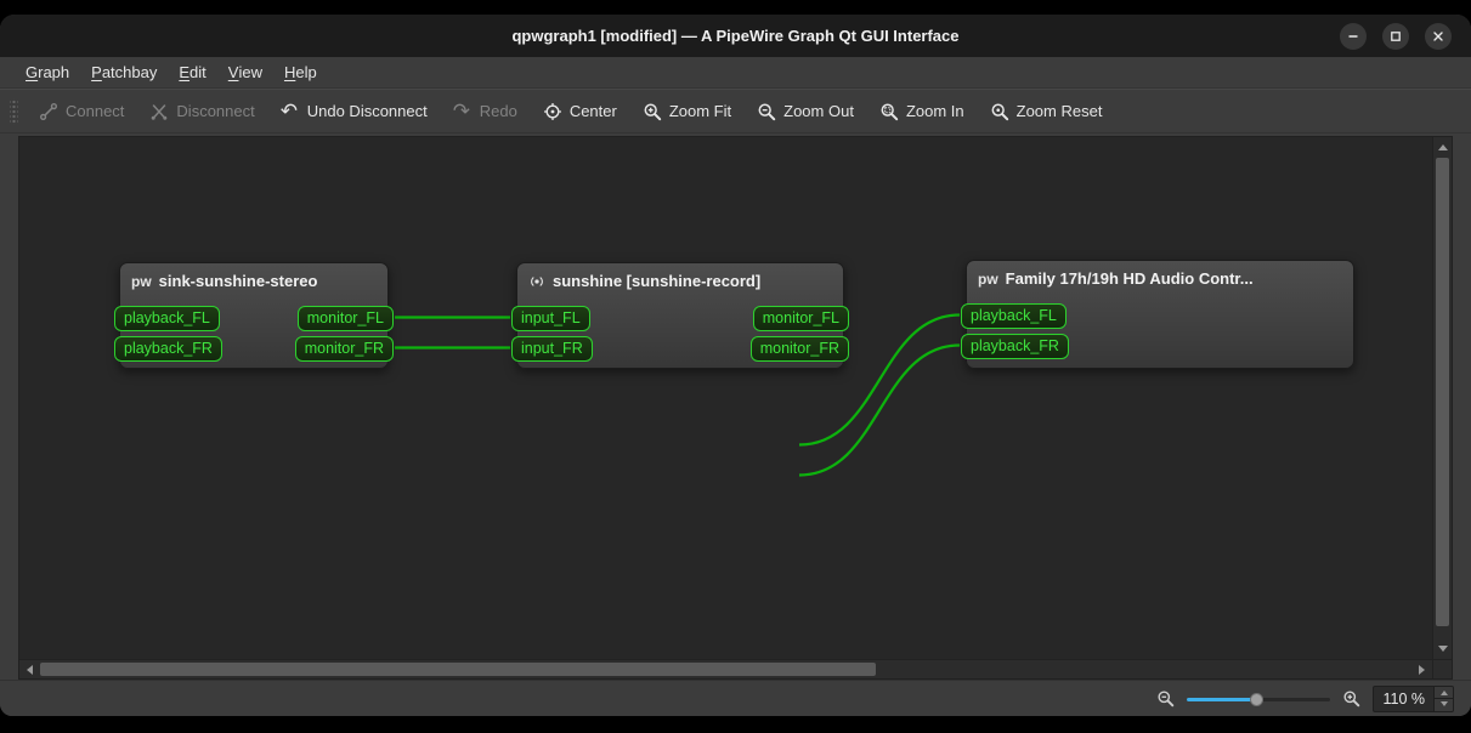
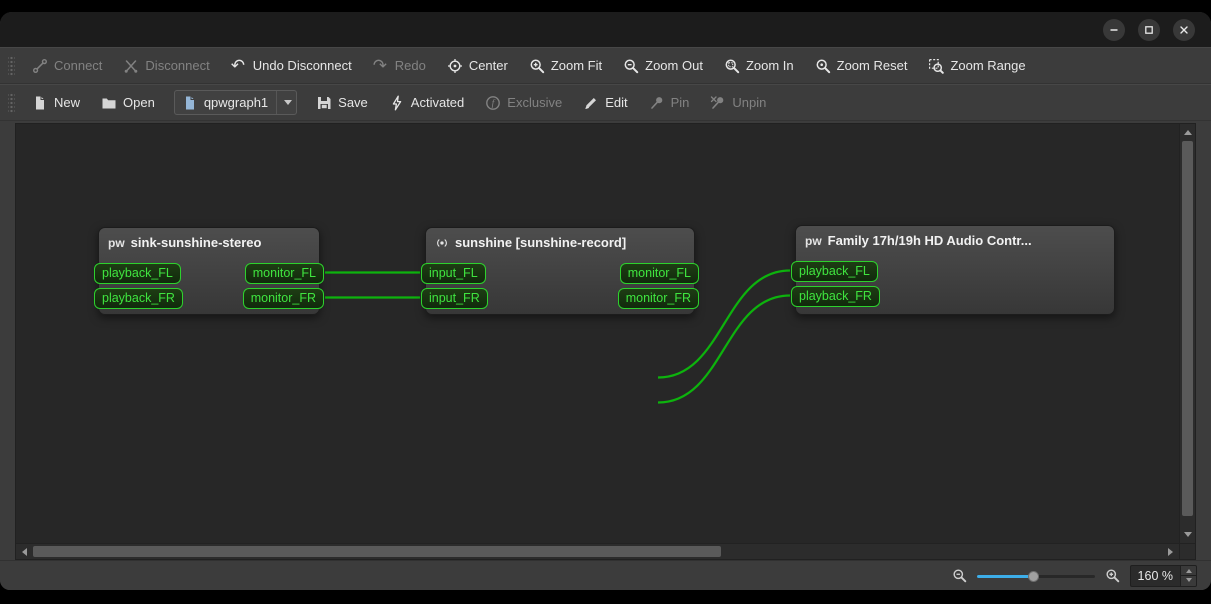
- qpwgraph1 [modified] — A PipeWire Graph Qt GUI Interface
- G
- raph
- P
- atchbay
- E
- dit
- V
- iew
- H
- elp
  Connect
  Disconnect
  ↶
  Undo Disconnect
  ↷
  Redo
  Center
  Zoom Fit
  Zoom Out
  Zoom In
  Zoom Reset
+ Zoom Range
+ New
+ Open
+ qpwgraph1
+ Save
+ Activated
+ f
+ Exclusive
+ Edit
+ Pin
+ Unpin
  pw
  sink-sunshine-stereo
  playback_FL
  playback_FR
  monitor_FL
  monitor_FR
  sunshine [sunshine-record]
  input_FL
  input_FR
  monitor_FL
  monitor_FR
  pw
  Family 17h/19h HD Audio Contr...
  playback_FL
  playback_FR
- 110 %
+ 160 %
